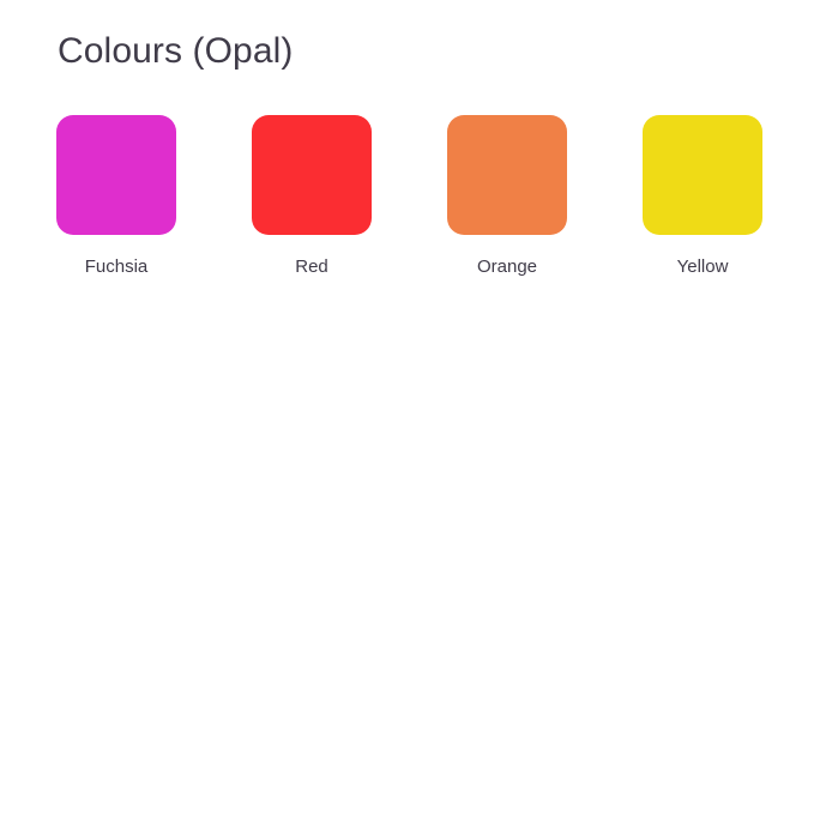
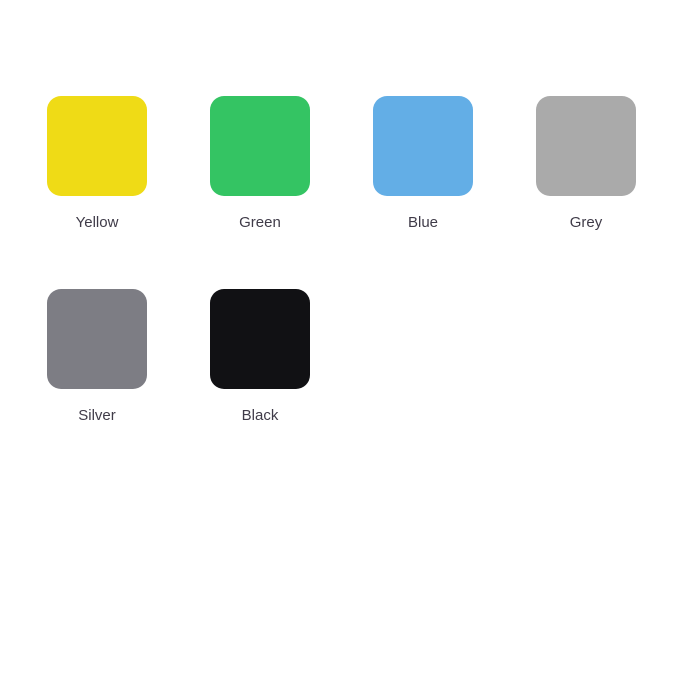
- Colours (Opal)
- Fuchsia
- Red
- Orange
  Yellow
+ Green
+ Blue
+ Grey
+ Silver
+ Black
